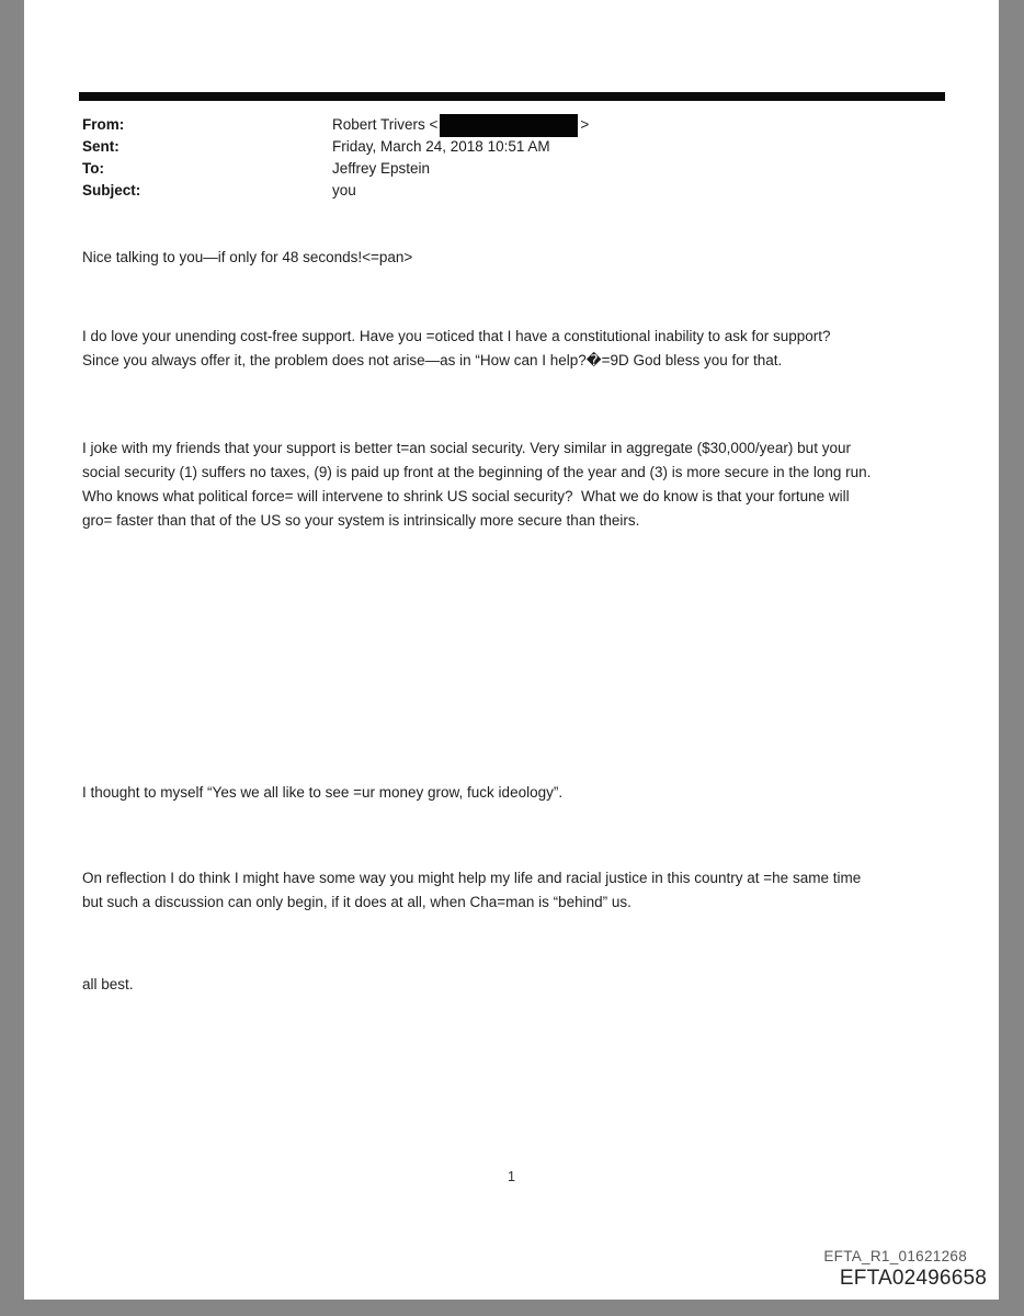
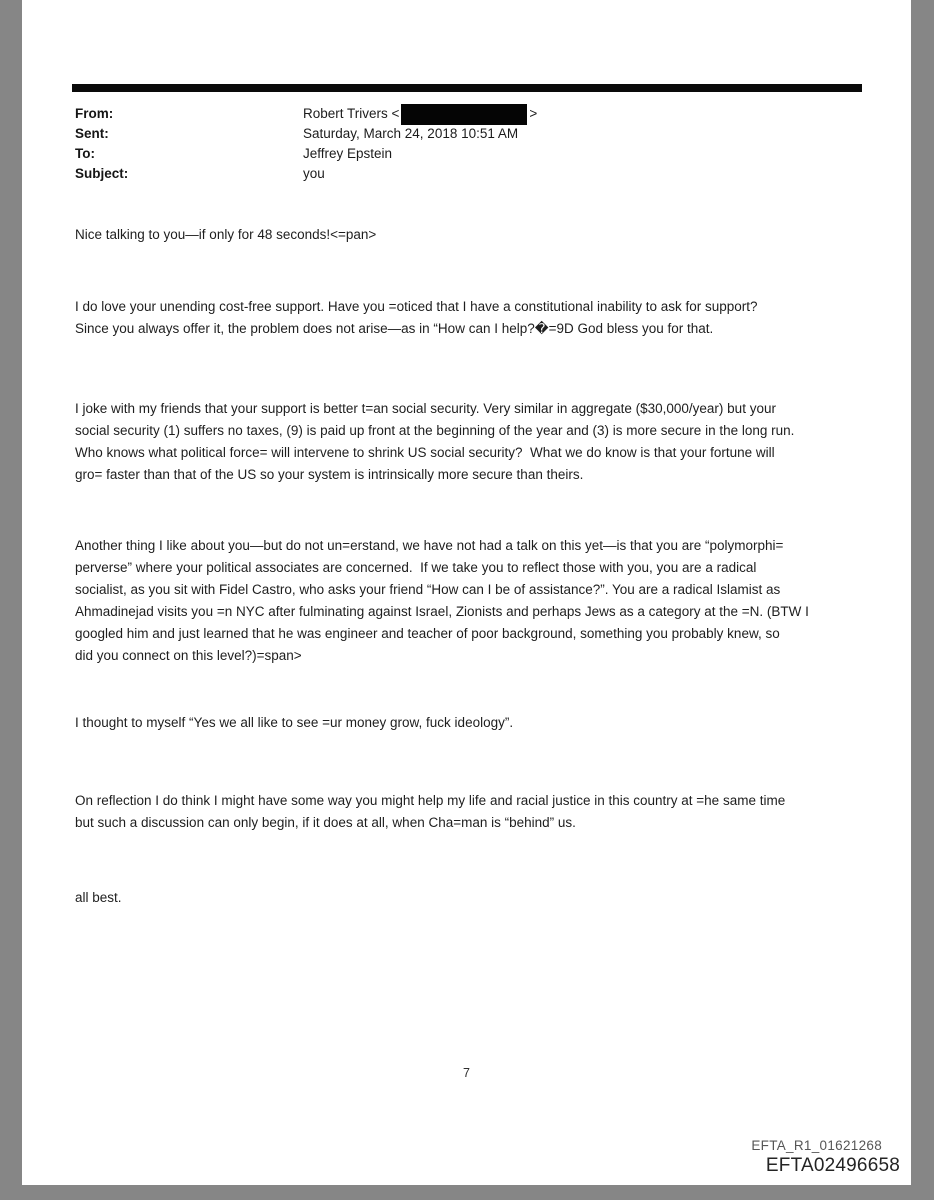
  From:
  Robert Trivers <
  >
  Sent:
- Friday, March 24, 2018 10:51 AM
+ Saturday, March 24, 2018 10:51 AM
  To:
  Jeffrey Epstein
  Subject:
  you
  Nice talking to you—if only for 48 seconds!<=pan>
  I do love your unending cost-free support. Have you =oticed that I have a constitutional inability to ask for support?
  Since you always offer it, the problem does not arise—as in “How can I help?�=9D God bless you for that.
  I joke with my friends that your support is better t=an social security. Very similar in aggregate ($30,000/year) but your
  social security (1) suffers no taxes, (9) is paid up front at the beginning of the year and (3) is more secure in the long run.
  Who knows what political force= will intervene to shrink US social security? What we do know is that your fortune will
  gro= faster than that of the US so your system is intrinsically more secure than theirs.
+ Another thing I like about you—but do not un=erstand, we have not had a talk on this yet—is that you are “polymorphi=
+ perverse” where your political associates are concerned. If we take you to reflect those with you, you are a radical
+ socialist, as you sit with Fidel Castro, who asks your friend “How can I be of assistance?”. You are a radical Islamist as
+ Ahmadinejad visits you =n NYC after fulminating against Israel, Zionists and perhaps Jews as a category at the =N. (BTW I
+ googled him and just learned that he was engineer and teacher of poor background, something you probably knew, so
+ did you connect on this level?)=span>
  I thought to myself “Yes we all like to see =ur money grow, fuck ideology”.
  On reflection I do think I might have some way you might help my life and racial justice in this country at =he same time
  but such a discussion can only begin, if it does at all, when Cha=man is “behind” us.
  all best.
- 1
+ 7
  EFTA_R1_01621268
  EFTA02496658
